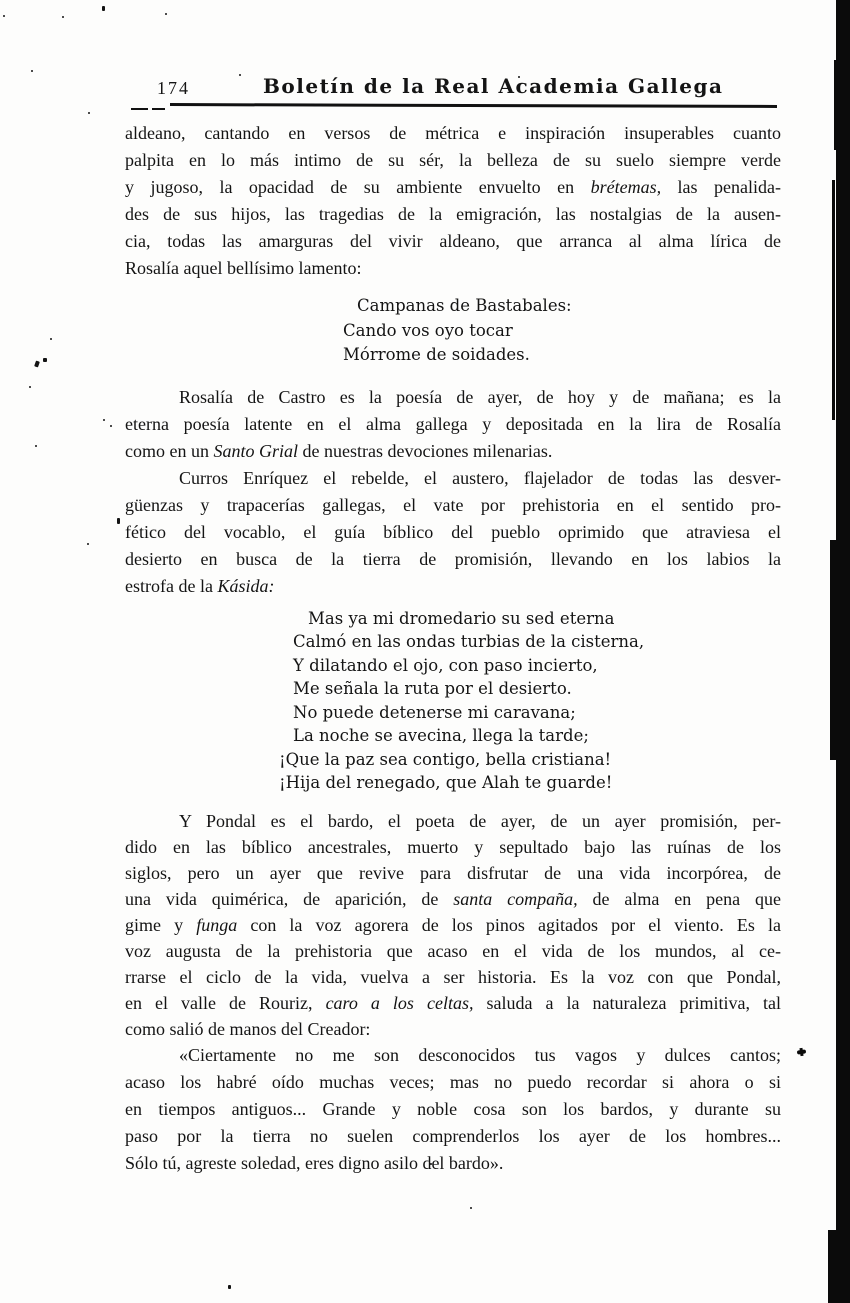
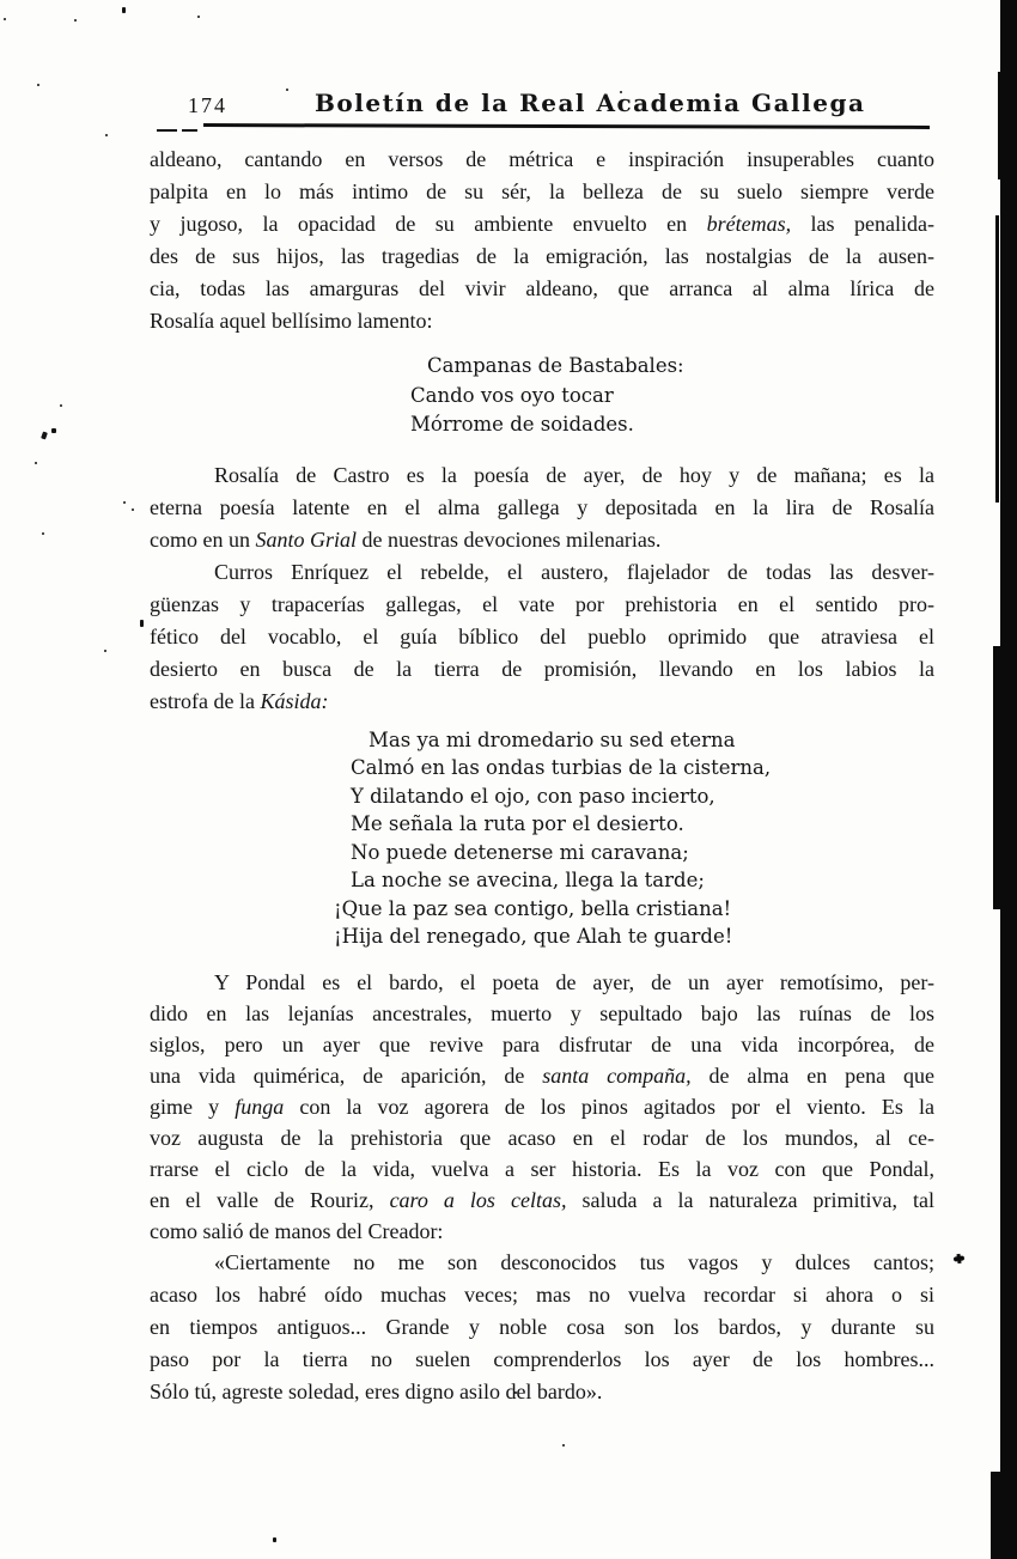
  174
  Boletín de la Real Academia Gallega
  aldeano, cantando en versos de métrica e inspiración insuperables cuanto
  palpita en lo más intimo de su sér, la belleza de su suelo siempre verde
  y jugoso, la opacidad de su ambiente envuelto en brétemas, las penalida-
  des de sus hijos, las tragedias de la emigración, las nostalgias de la ausen-
  cia, todas las amarguras del vivir aldeano, que arranca al alma lírica de
  Rosalía aquel bellísimo lamento:
  Campanas de Bastabales:
  Cando vos oyo tocar
  Mórrome de soidades.
  Rosalía de Castro es la poesía de ayer, de hoy y de mañana; es la
  eterna poesía latente en el alma gallega y depositada en la lira de Rosalía
  como en un Santo Grial de nuestras devociones milenarias.
  Curros Enríquez el rebelde, el austero, flajelador de todas las desver-
  güenzas y trapacerías gallegas, el vate por prehistoria en el sentido pro-
  fético del vocablo, el guía bíblico del pueblo oprimido que atraviesa el
  desierto en busca de la tierra de promisión, llevando en los labios la
  estrofa de la Kásida:
  Mas ya mi dromedario su sed eterna
  Calmó en las ondas turbias de la cisterna,
  Y dilatando el ojo, con paso incierto,
  Me señala la ruta por el desierto.
  No puede detenerse mi caravana;
  La noche se avecina, llega la tarde;
  ¡Que la paz sea contigo, bella cristiana!
  ¡Hija del renegado, que Alah te guarde!
- Y Pondal es el bardo, el poeta de ayer, de un ayer promisión, per-
+ Y Pondal es el bardo, el poeta de ayer, de un ayer remotísimo, per-
- dido en las bíblico ancestrales, muerto y sepultado bajo las ruínas de los
+ dido en las lejanías ancestrales, muerto y sepultado bajo las ruínas de los
  siglos, pero un ayer que revive para disfrutar de una vida incorpórea, de
  una vida quimérica, de aparición, de santa compaña, de alma en pena que
  gime y funga con la voz agorera de los pinos agitados por el viento. Es la
- voz augusta de la prehistoria que acaso en el vida de los mundos, al ce-
+ voz augusta de la prehistoria que acaso en el rodar de los mundos, al ce-
  rrarse el ciclo de la vida, vuelva a ser historia. Es la voz con que Pondal,
  en el valle de Rouriz, caro a los celtas, saluda a la naturaleza primitiva, tal
  como salió de manos del Creador:
  «Ciertamente no me son desconocidos tus vagos y dulces cantos;
- acaso los habré oído muchas veces; mas no puedo recordar si ahora o si
+ acaso los habré oído muchas veces; mas no vuelva recordar si ahora o si
  en tiempos antiguos... Grande y noble cosa son los bardos, y durante su
  paso por la tierra no suelen comprenderlos los ayer de los hombres...
  Sólo tú, agreste soledad, eres digno asilo del bardo».
